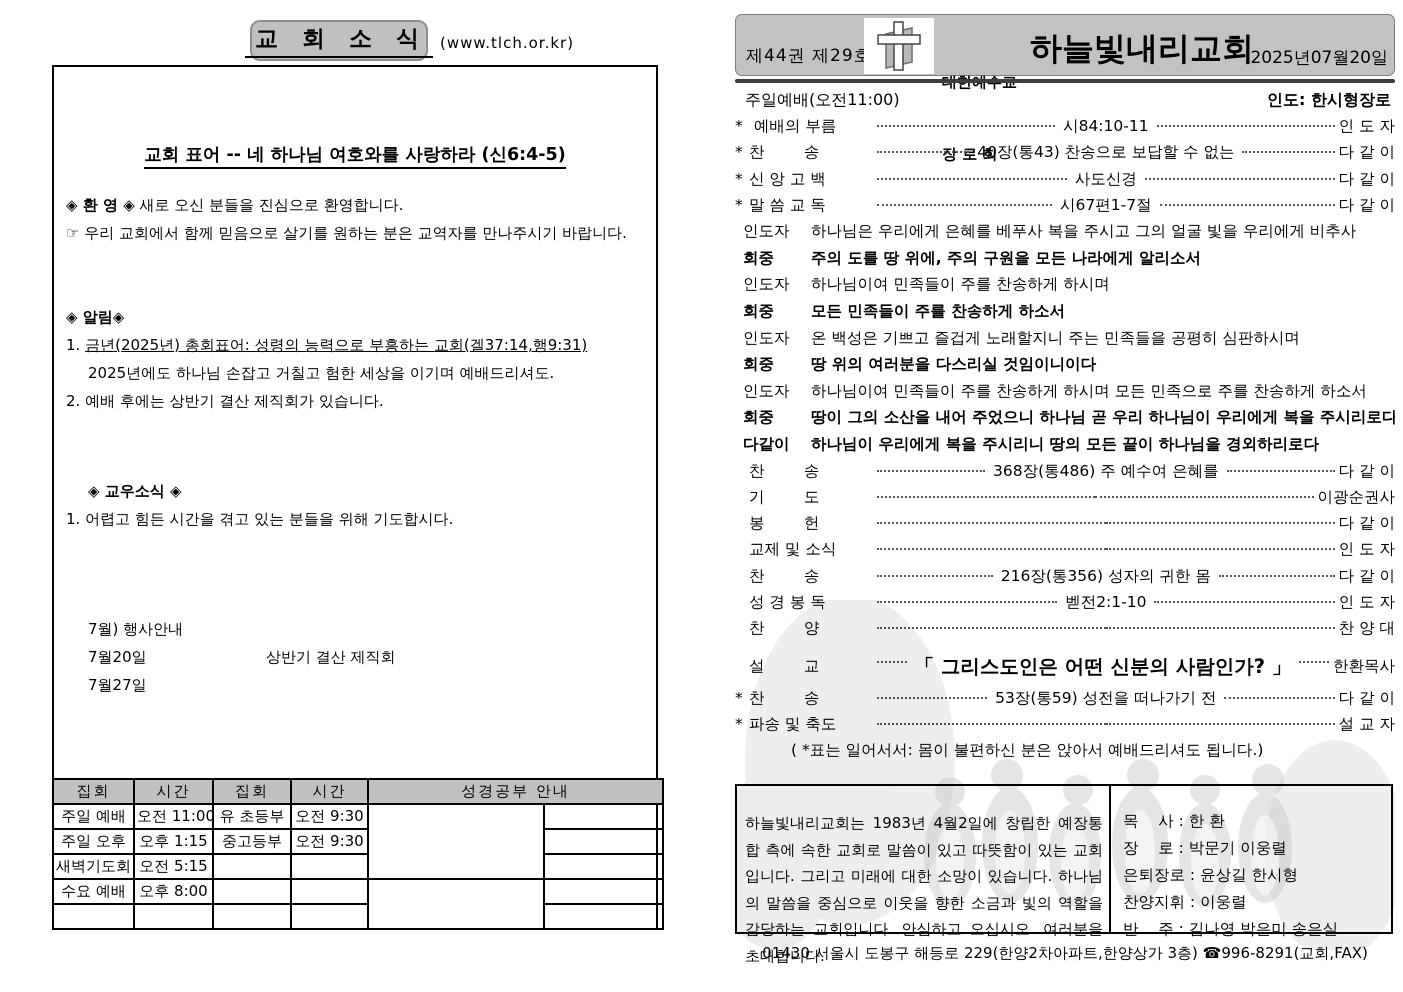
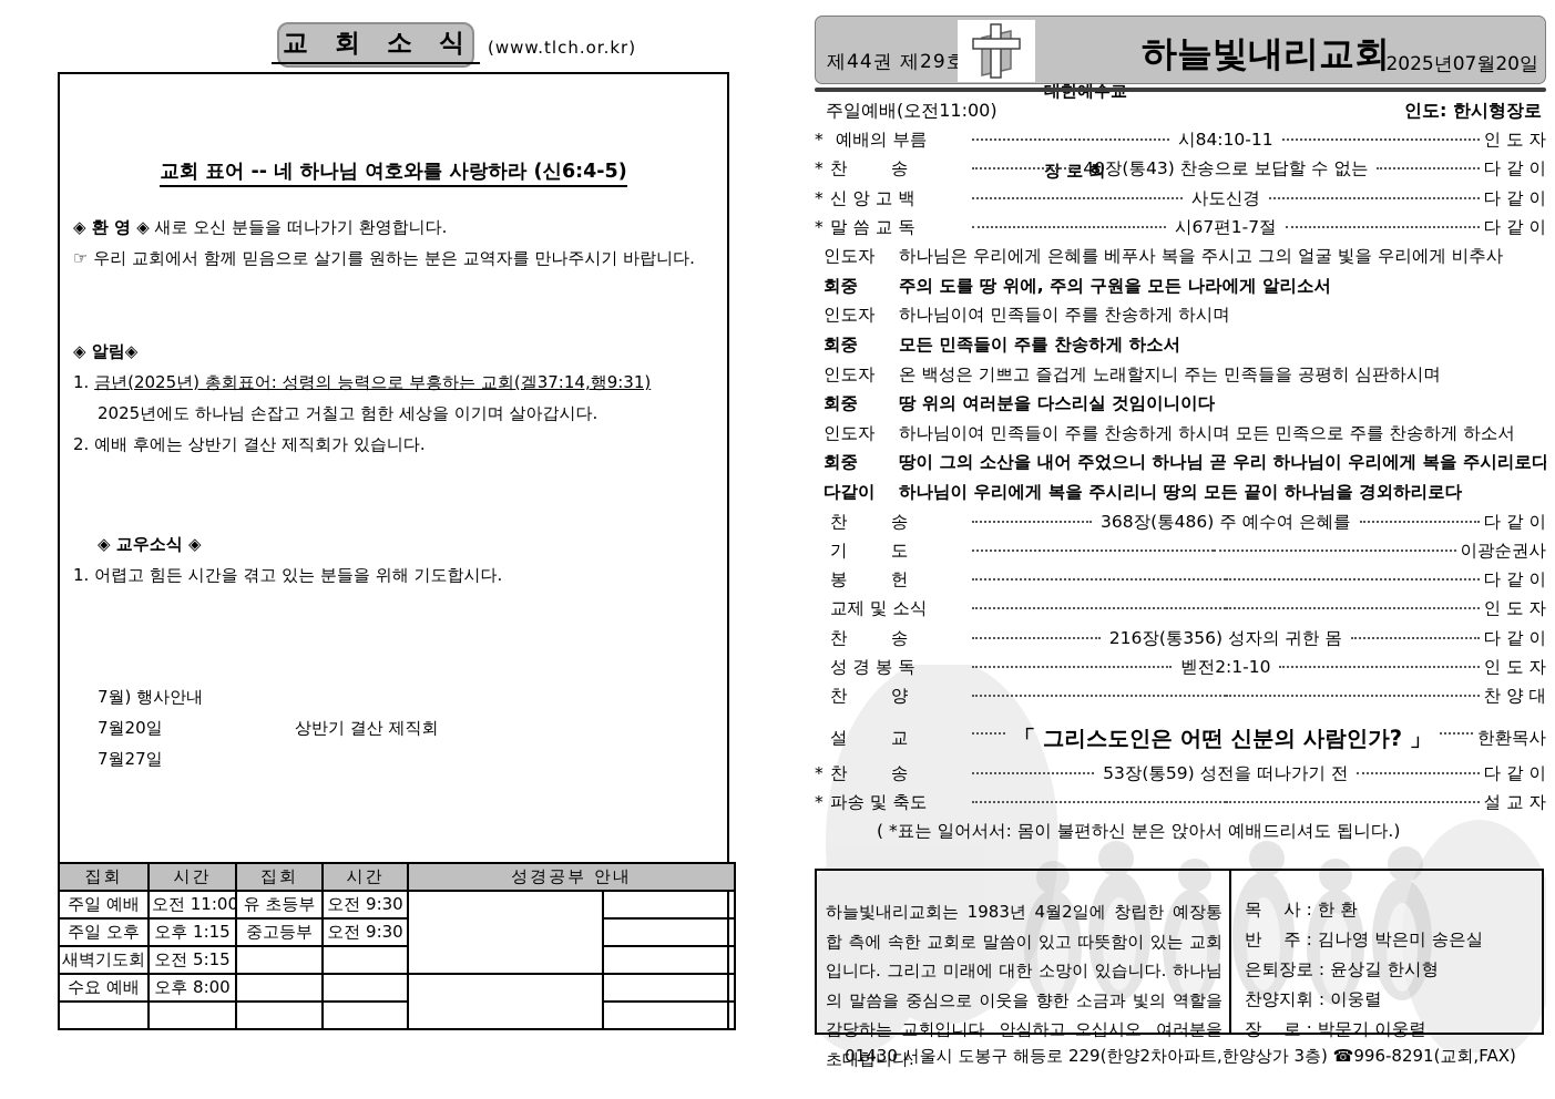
  교 회 소 식
  (www.tlch.or.kr)
  교회 표어 -- 네 하나님 여호와를 사랑하라 (신6:4-5)
- ◈ 환 영 ◈ 새로 오신 분들을 진심으로 환영합니다.
+ ◈ 환 영 ◈ 새로 오신 분들을 떠나가기 환영합니다.
  ☞ 우리 교회에서 함께 믿음으로 살기를 원하는 분은 교역자를 만나주시기 바랍니다.
  ◈ 알림◈
  1. 금년(2025년) 총회표어: 성령의 능력으로 부흥하는 교회(겔37:14,행9:31)
- 2025년에도 하나님 손잡고 거칠고 험한 세상을 이기며 예배드리셔도.
+ 2025년에도 하나님 손잡고 거칠고 험한 세상을 이기며 살아갑시다.
  2. 예배 후에는 상반기 결산 제직회가 있습니다.
  ◈ 교우소식 ◈
  1. 어렵고 힘든 시간을 겪고 있는 분들을 위해 기도합시다.
  7월) 행사안내
  7월20일
  상반기 결산 제직회
  7월27일
  집회	시간	집회	시간	성경공부 안내
  주일 예배	오전 11:00	유 초등부	오전 9:30
  주일 오후	오후 1:15	중고등부	오전 9:30
  새벽기도회	오전 5:15
  수요 예배	오후 8:00
  제44권 제29호
  장 로 회
  하늘빛내리교회
  2025년07월20일
  주일예배(오전11:00)
  인도: 한시형장로
  *
  예배의 부름
  시84:10-11
  인 도 자
  *
  찬 송
  40장(통43) 찬송으로 보답할 수 없는
  다 같 이
  *
  신 앙 고 백
  사도신경
  다 같 이
  *
  말 씀 교 독
  시67편1-7절
  다 같 이
  인도자
  하나님은 우리에게 은혜를 베푸사 복을 주시고 그의 얼굴 빛을 우리에게 비추사
  회중
  주의 도를 땅 위에, 주의 구원을 모든 나라에게 알리소서
  인도자
  하나님이여 민족들이 주를 찬송하게 하시며
  회중
  모든 민족들이 주를 찬송하게 하소서
  인도자
  온 백성은 기쁘고 즐겁게 노래할지니 주는 민족들을 공평히 심판하시며
  회중
  땅 위의 여러분을 다스리실 것임이니이다
  인도자
  하나님이여 민족들이 주를 찬송하게 하시며 모든 민족으로 주를 찬송하게 하소서
  회중
  땅이 그의 소산을 내어 주었으니 하나님 곧 우리 하나님이 우리에게 복을 주시리로다
  다같이
  하나님이 우리에게 복을 주시리니 땅의 모든 끝이 하나님을 경외하리로다
  찬 송
  368장(통486) 주 예수여 은혜를
  다 같 이
  기 도
  이광순권사
  봉 헌
  다 같 이
  교제 및 소식
  인 도 자
  찬 송
  216장(통356) 성자의 귀한 몸
  다 같 이
  성 경 봉 독
  벧전2:1-10
  인 도 자
  찬 양
  찬 양 대
  설 교
  「 그리스도인은 어떤 신분의 사람인가? 」
  한환목사
  *
  찬 송
  53장(통59) 성전을 떠나가기 전
  다 같 이
  *
  파송 및 축도
  설 교 자
  ( *표는 일어서서: 몸이 불편하신 분은 앉아서 예배드리셔도 됩니다.)
  하늘빛내리교회는 1983년 4월2일에 창립한 예장통합 측에 속한 교회로 말씀이 있고 따뜻함이 있는 교회입니다. 그리고 미래에 대한 소망이 있습니다. 하나님의 말씀을 중심으로 이웃을 향한 소금과 빛의 역할을 감당하는 교회입니다. 안심하고 오십시오. 여러분을 초대합니다.
  목 사 : 한 환
- 장 로 : 박문기 이웅렬
+ 반 주 : 김나영 박은미 송은실
  은퇴장로 : 윤상길 한시형
  찬양지휘 : 이웅렬
- 반 주 : 김나영 박은미 송은실
+ 장 로 : 박문기 이웅렬
  01430 서울시 도봉구 해등로 229(한양2차아파트,한양상가 3층) ☎996-8291(교회,FAX)
